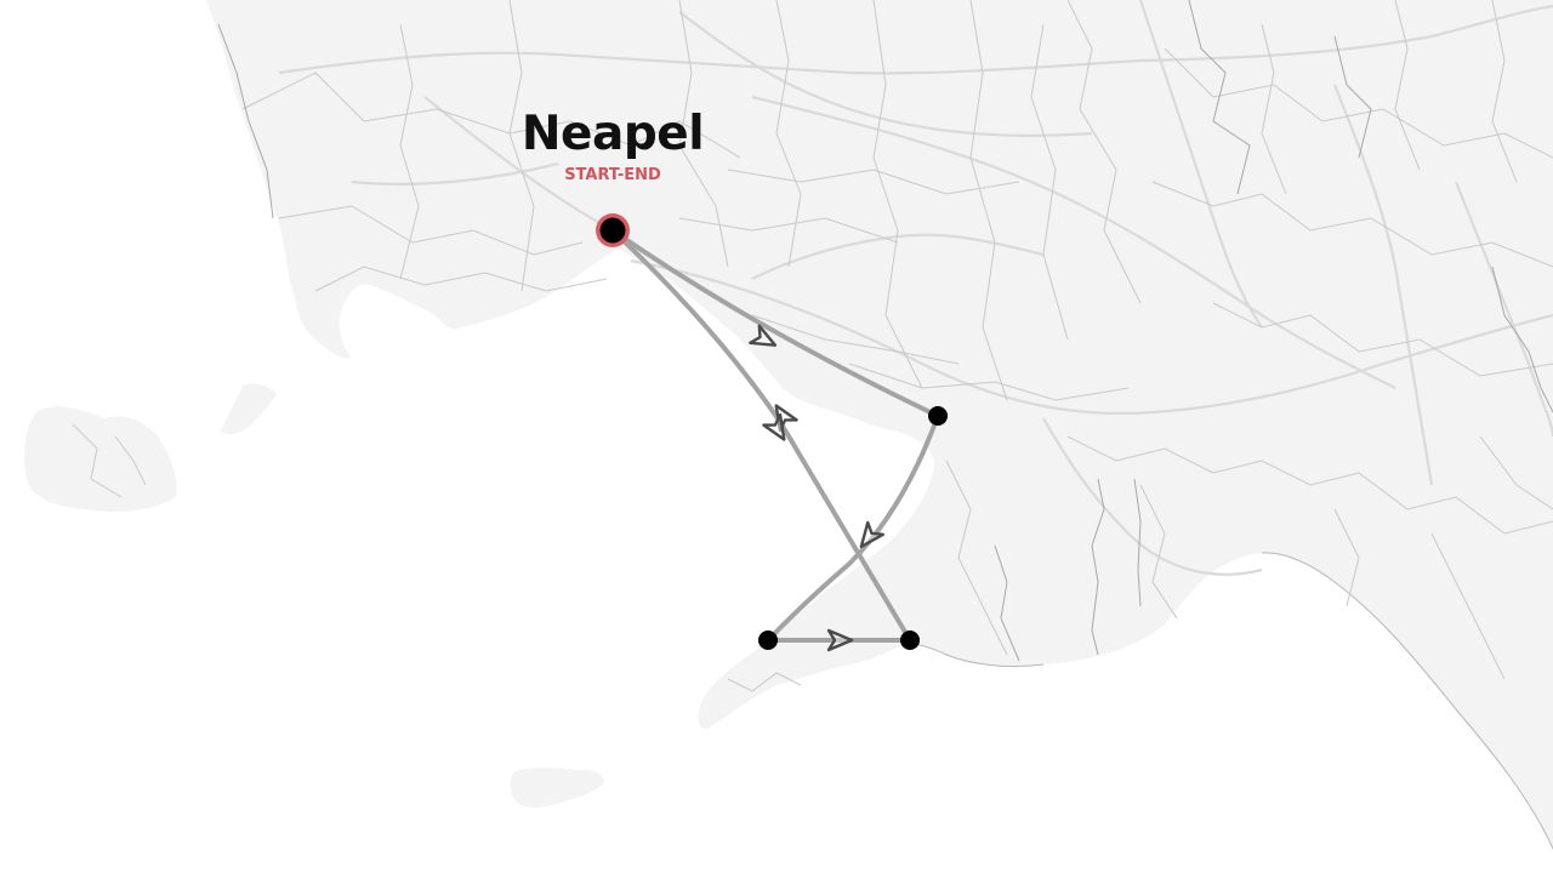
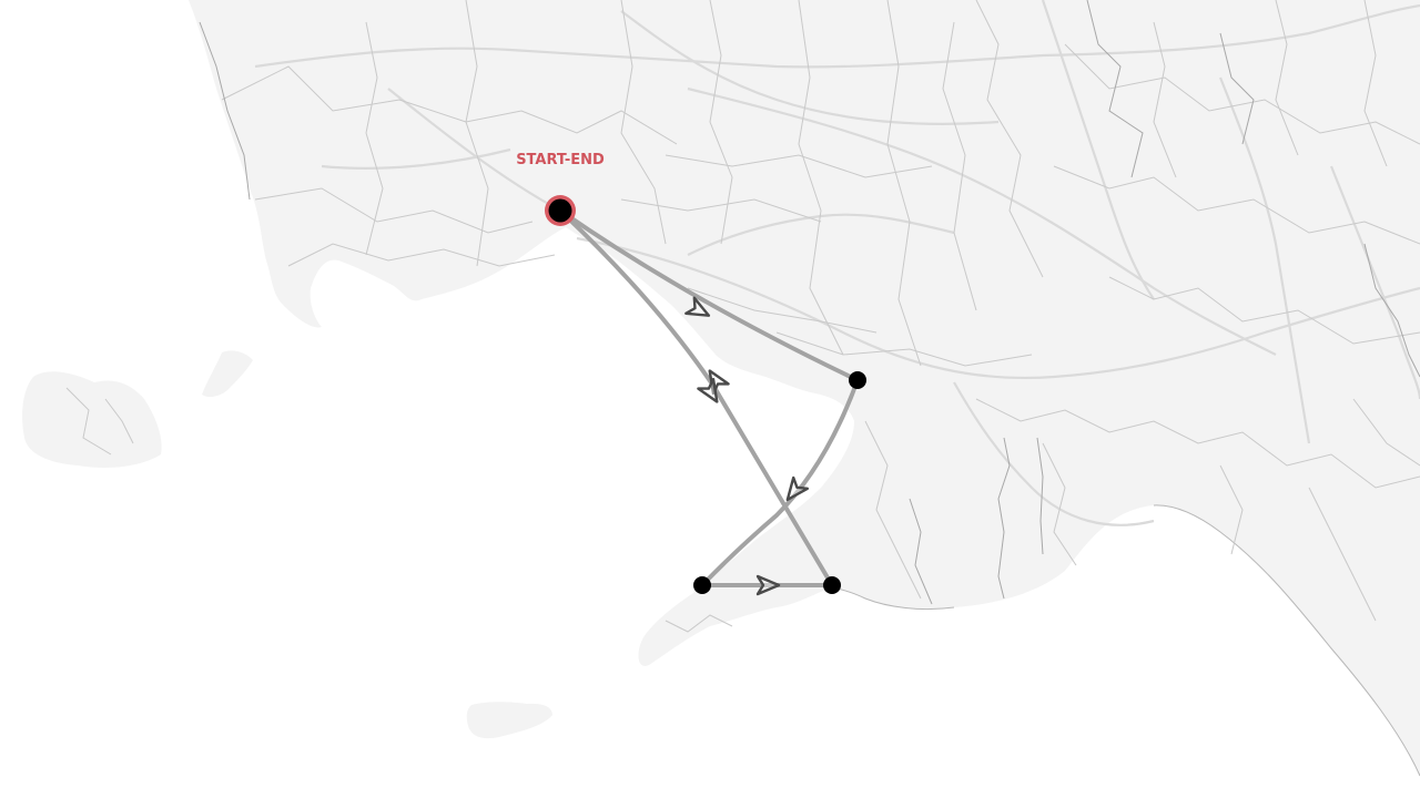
- Neapel
  START-END
